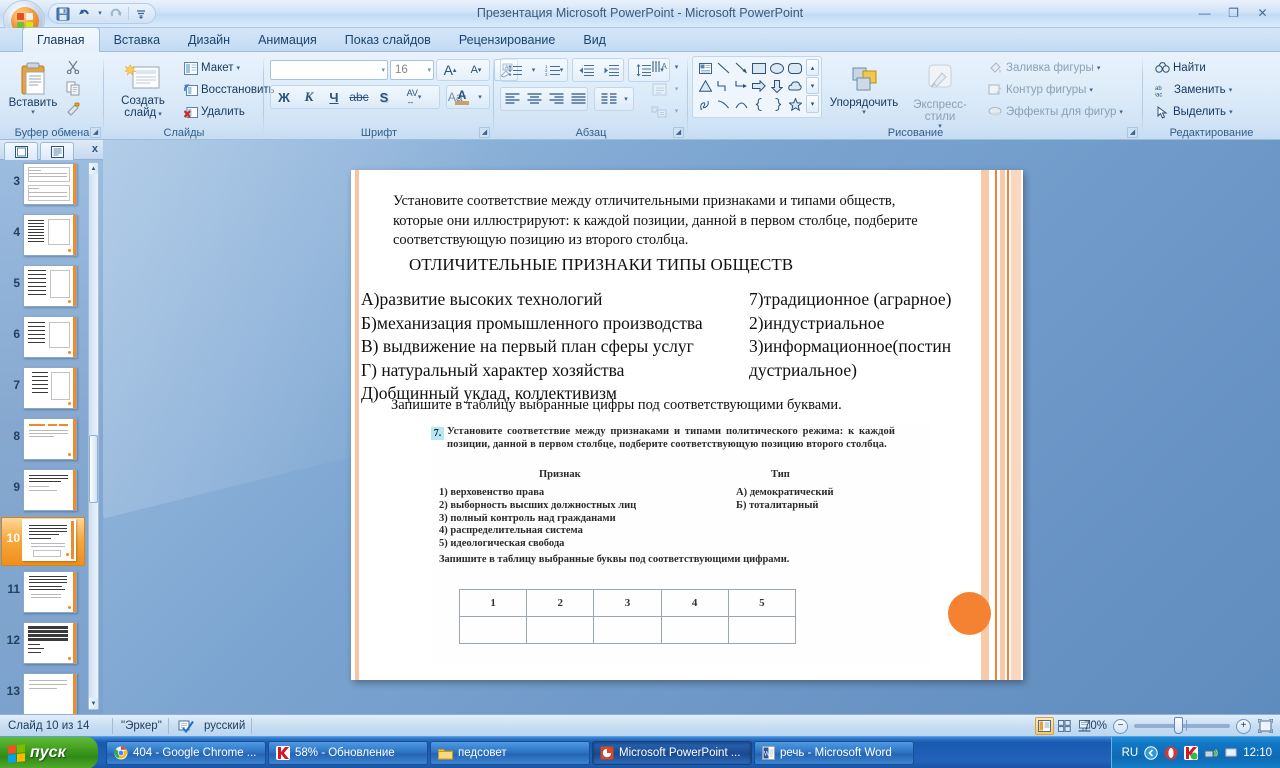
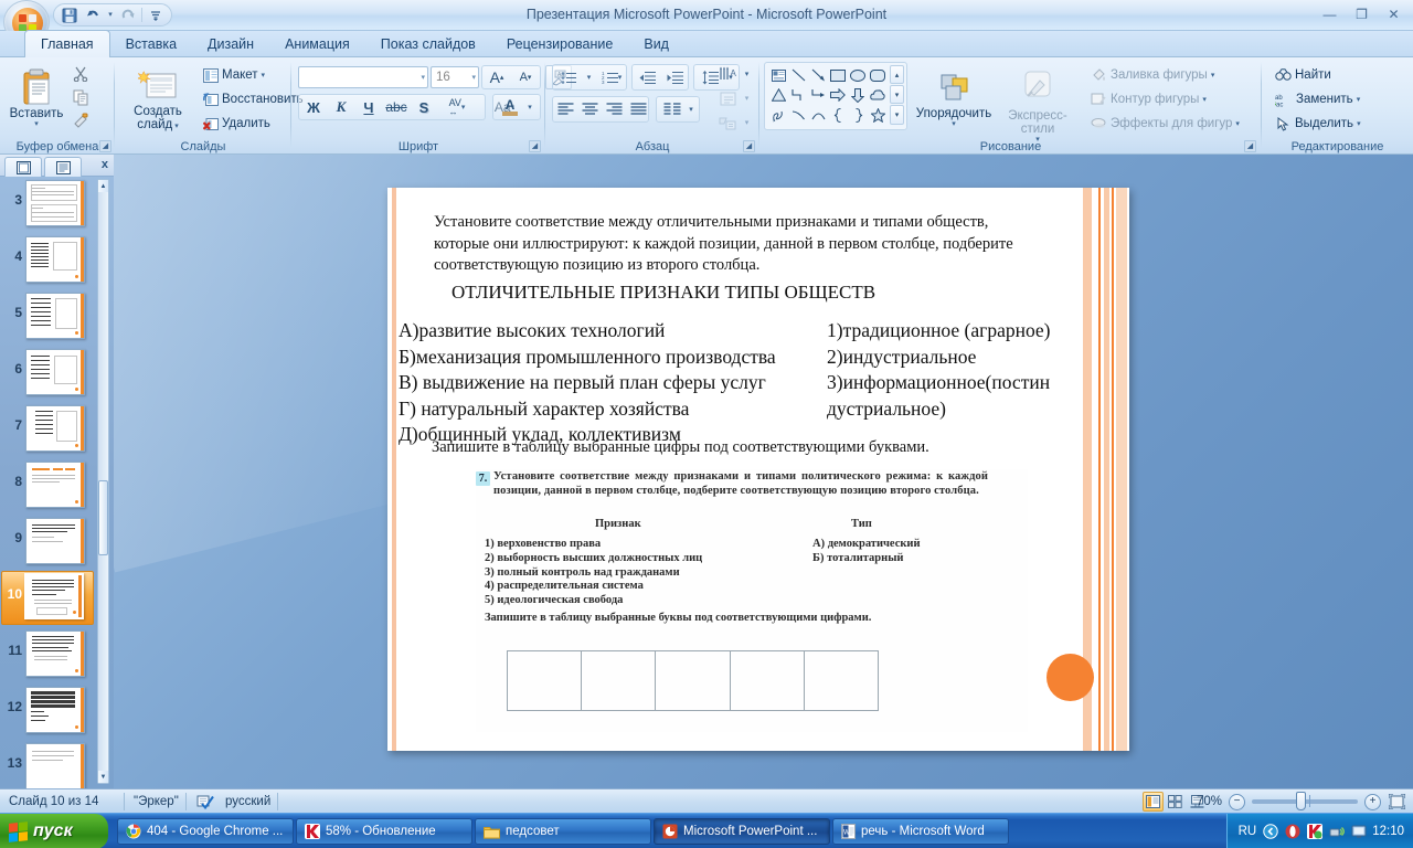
  Презентация Microsoft PowerPoint - Microsoft PowerPoint
  —
  ❐
  ✕
  Главная
  Вставка
  Дизайн
  Анимация
  Показ слайдов
  Рецензирование
  Вид
  Вставить
  Буфер обмена
  Создать слайд
  Макет
  Восстановит
  Удалить
  Слайды
  16
  A
  A
  Ж
  К
  Ч
  abc
  S
  AV
  ↔
  A
  Шрифт
  A
  Абзац
  Упорядочить
  Экспресс-стили
  Заливка фигуры
  Контур фигуры
  Эффекты для фигур
  Рисование
  Найти
  Заменить
  Выделить
  Редактирование
  x
  3
  4
  5
  6
  7
  8
  9
  10
  11
  12
  13
  Установите соответствие между отличительными признаками и типами обществ, которые они иллюстрируют: к каждой позиции, данной в первом столбце, подберите соответствующую позицию из второго столбца.
  ОТЛИЧИТЕЛЬНЫЕ ПРИЗНАКИ ТИПЫ ОБЩЕСТВ
  А)развитие высоких технологий
  Б)механизация промышленного производства
  В) выдвижение на первый план сферы услуг
  Г) натуральный характер хозяйства
  Д)общинный уклад, коллективизм
- 7)традиционное (аграрное)
+ 1)традиционное (аграрное)
  2)индустриальное
  3)информационное(постин
  дустриальное)
  Запишите в таблицу выбранные цифры под соответствующими буквами.
  7.
  Установите соответствие между признаками и типами политического режима: к каждой позиции, данной в первом столбце, подберите соответствующую позицию второго столбца.
  Признак
  Тип
  1) верховенство права
  2) выборность высших должностных лиц
  3) полный контроль над гражданами
  4) распределительная система
  5) идеологическая свобода
  А) демократический
  Б) тоталитарный
  Запишите в таблицу выбранные буквы под соответствующими цифрами.
- 1	2	3	4	5
  Слайд 10 из 14
  "Эркер"
  русский
  70%
  −
  +
  пуск
  404 - Google Chrome ...
  58% - Обновление
  педсовет
  Microsoft PowerPoint ...
  речь - Microsoft Word
  RU
  12:10
